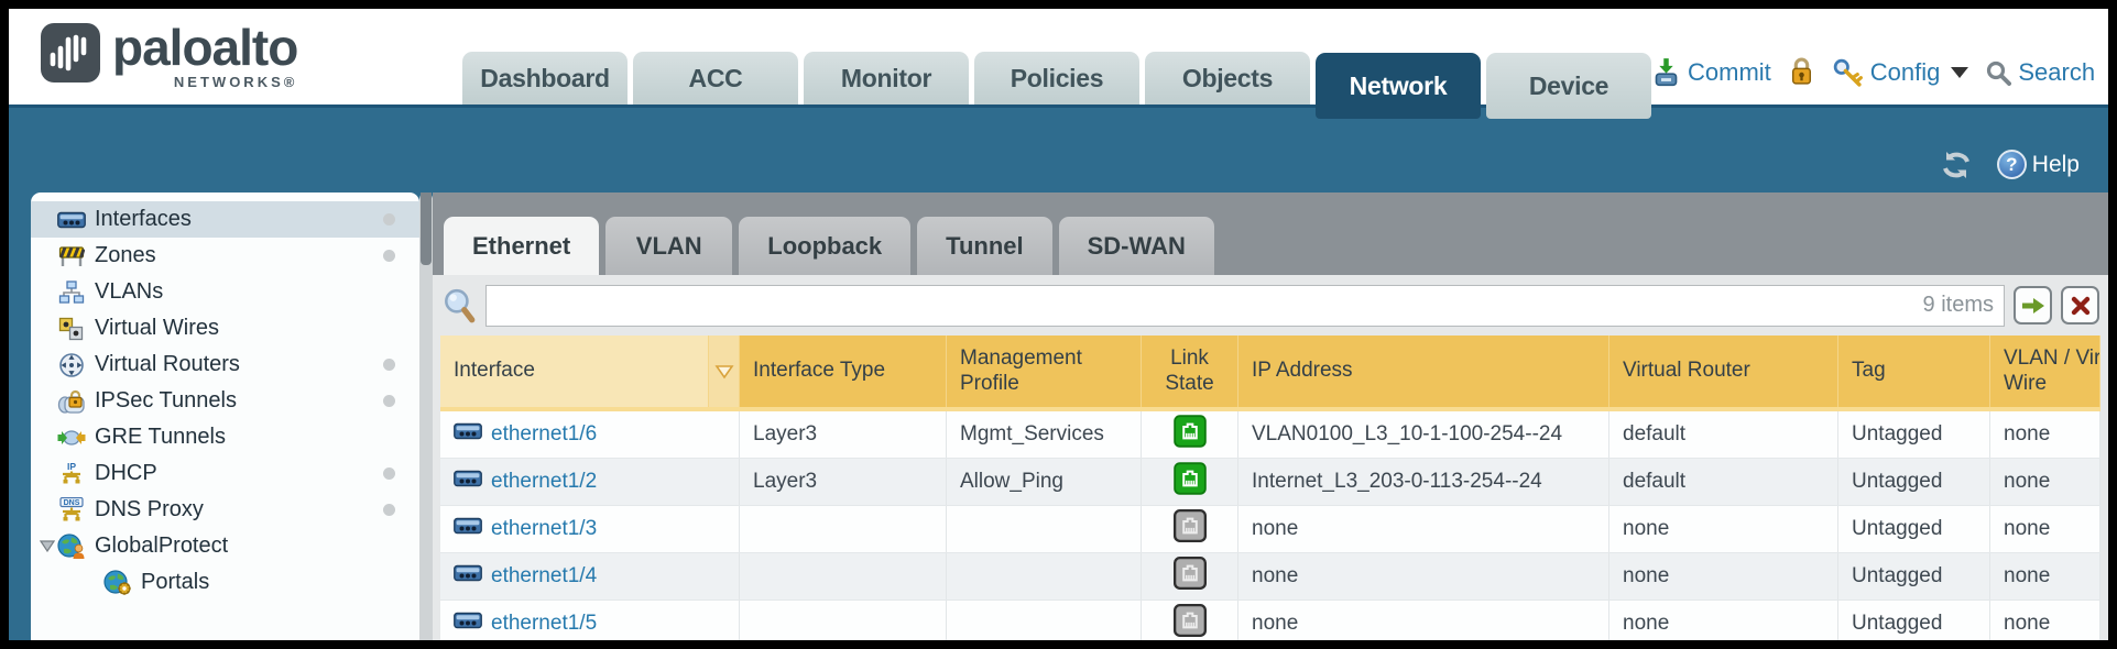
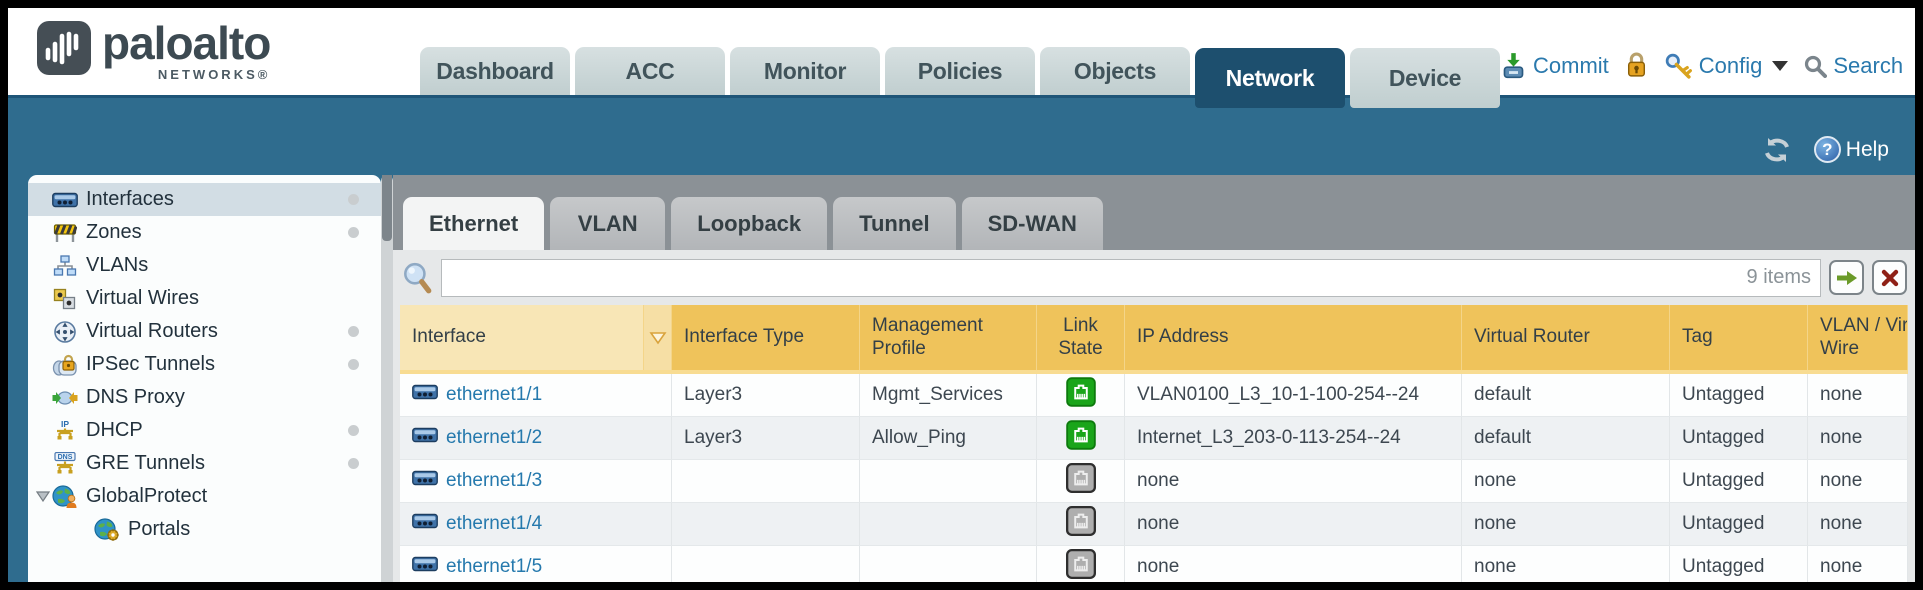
  paloalto
  NETWORKS®
  Dashboard
  ACC
  Monitor
  Policies
  Objects
  Network
  Device
  Commit
  Config
  Search
  ?
  Help
  Interfaces
  Zones
  VLANs
  Virtual Wires
  Virtual Routers
  IPSec Tunnels
- GRE Tunnels
+ DNS Proxy
  IP
  DHCP
- DNS Proxy
+ GRE Tunnels
  GlobalProtect
  Portals
  Ethernet
  VLAN
  Loopback
  Tunnel
  SD-WAN
  9 items
  Interface
  Interface Type
  Management Profile
  Link State
  IP Address
  Virtual Router
  Tag
  Wire
- ethernet1/6
+ ethernet1/1
  Layer3
  Mgmt_Services
  VLAN0100_L3_10-1-100-254--24
  default
  Untagged
  none
  ethernet1/2
  Layer3
  Allow_Ping
  Internet_L3_203-0-113-254--24
  default
  Untagged
  none
  ethernet1/3
  none
  none
  Untagged
  none
  ethernet1/4
  none
  none
  Untagged
  none
  ethernet1/5
  none
  none
  Untagged
  none
